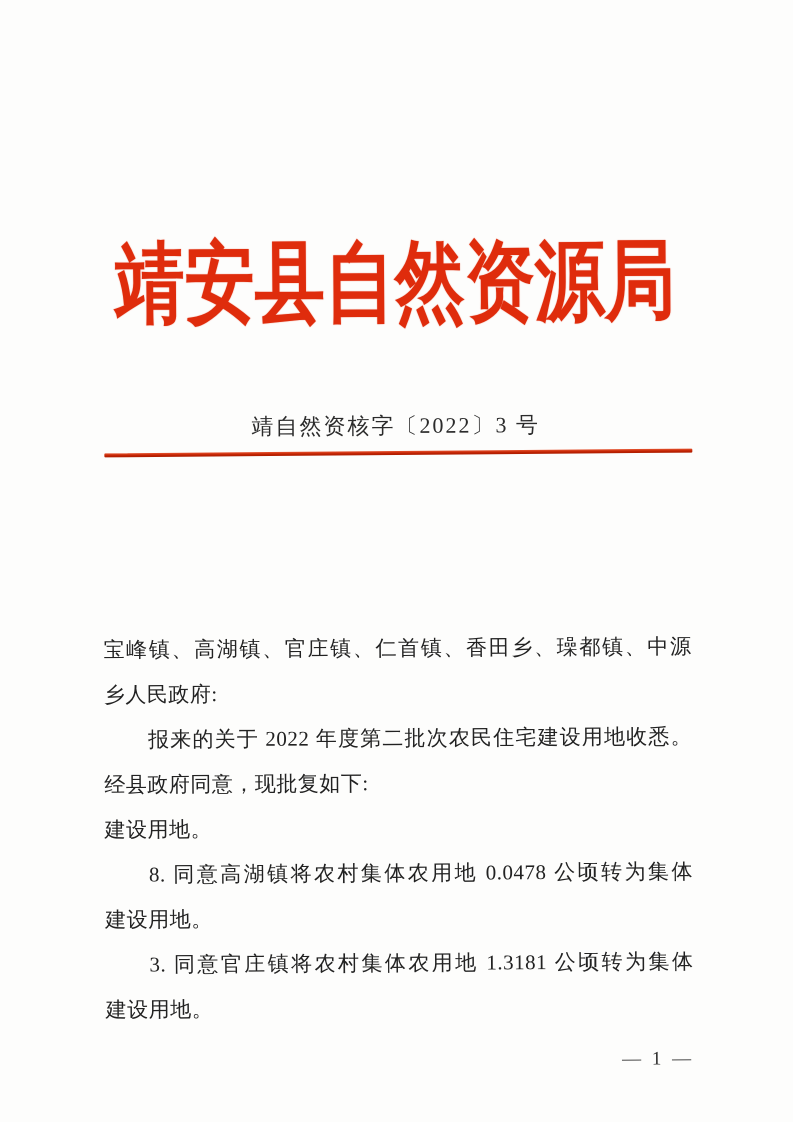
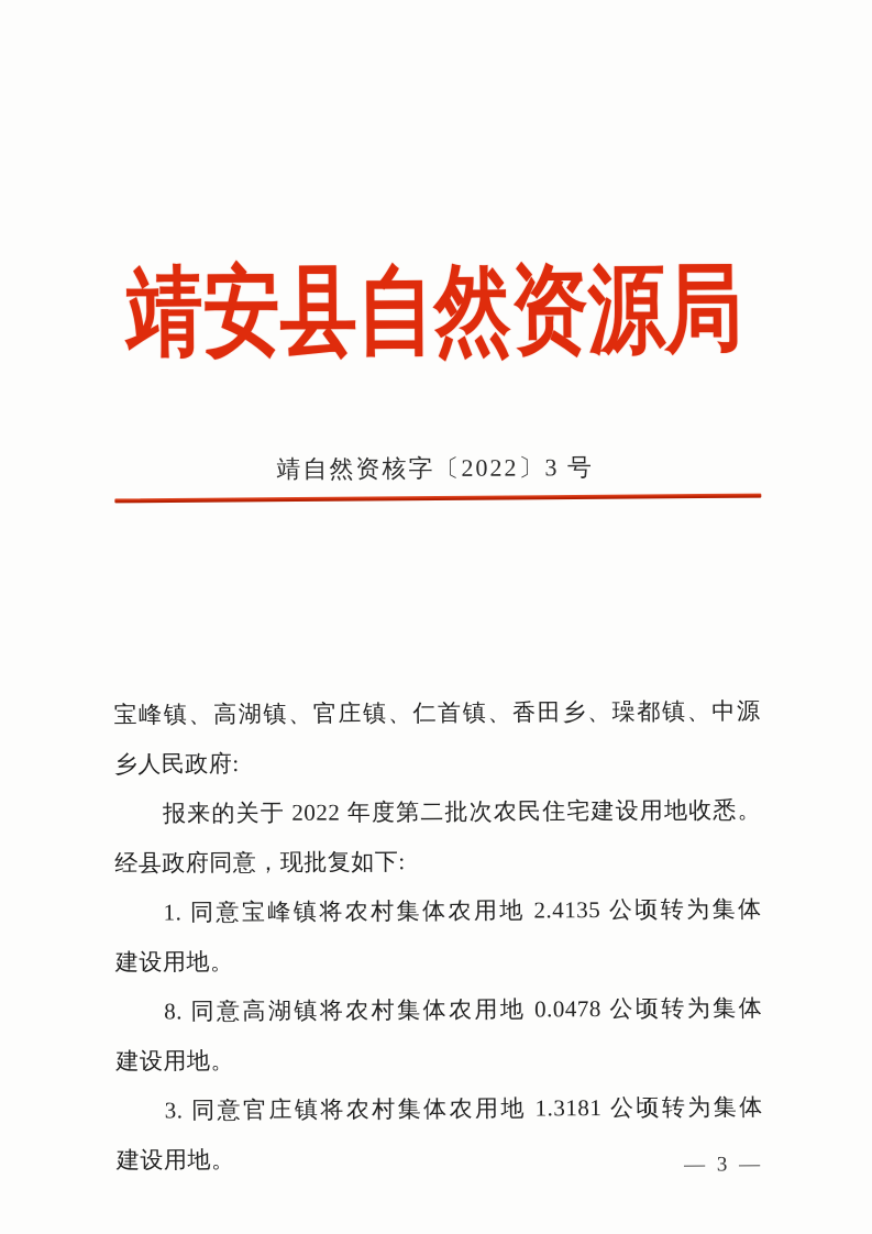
  靖安县自然资源局
  靖自然资核字〔2022〕3 号
  宝峰镇、高湖镇、官庄镇、仁首镇、香田乡、璪都镇、中源
  乡人民政府:
  报来的关于 2022 年度第二批次农民住宅建设用地收悉。
  经县政府同意，现批复如下:
+ 1. 同意宝峰镇将农村集体农用地 2.4135 公顷转为集体
  建设用地。
  8. 同意高湖镇将农村集体农用地 0.0478 公顷转为集体
  建设用地。
  3. 同意官庄镇将农村集体农用地 1.3181 公顷转为集体
  建设用地。
- — 1 —
+ — 3 —
